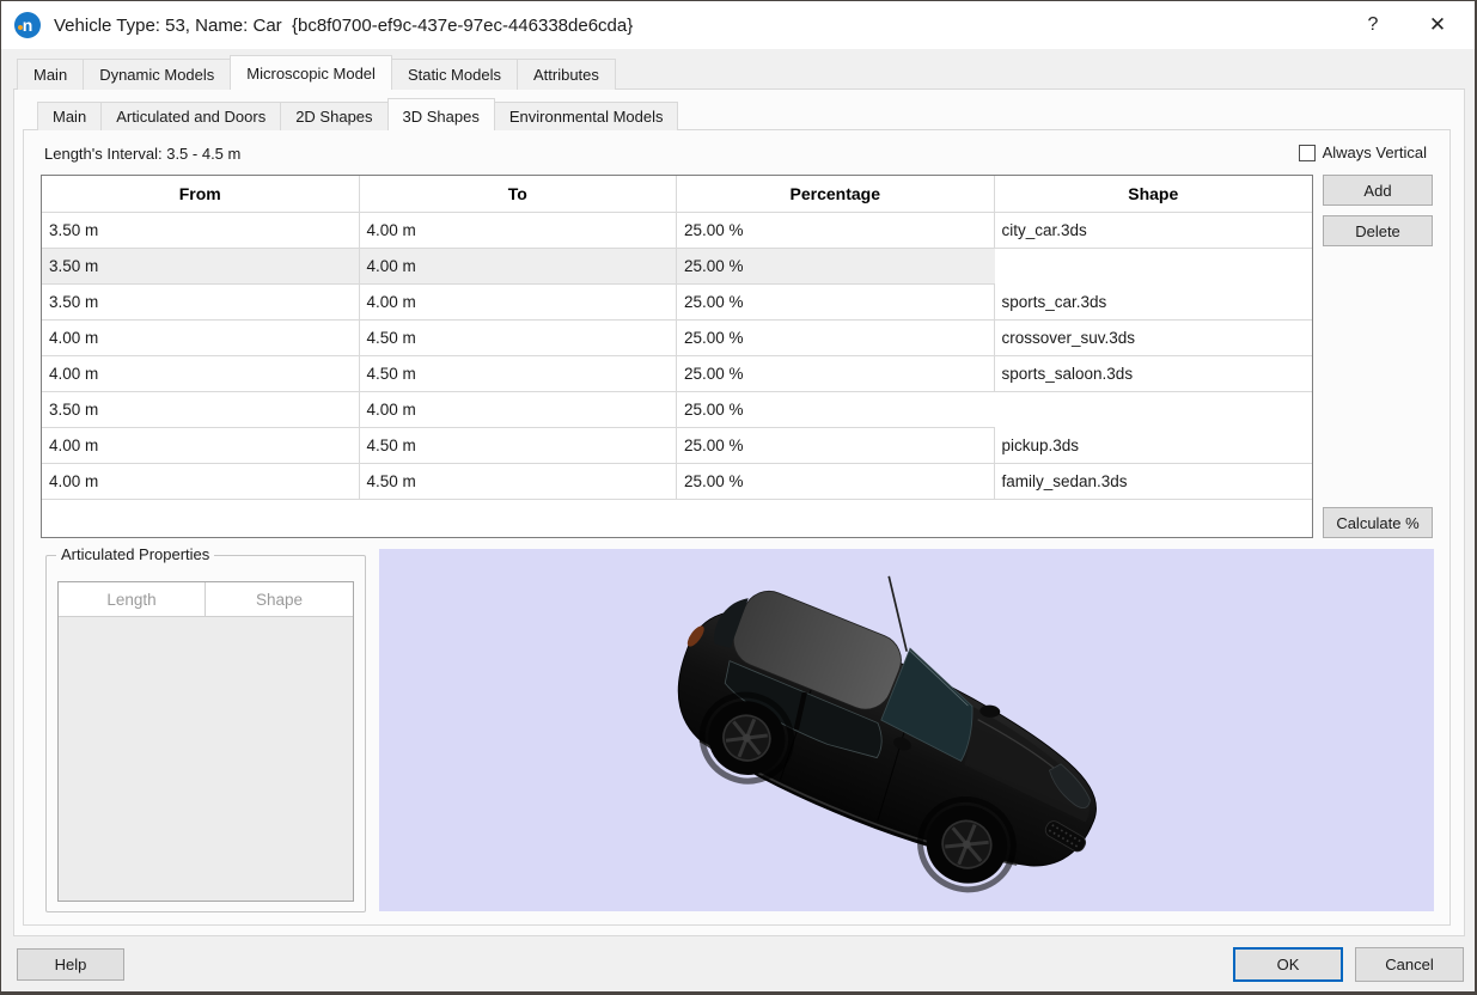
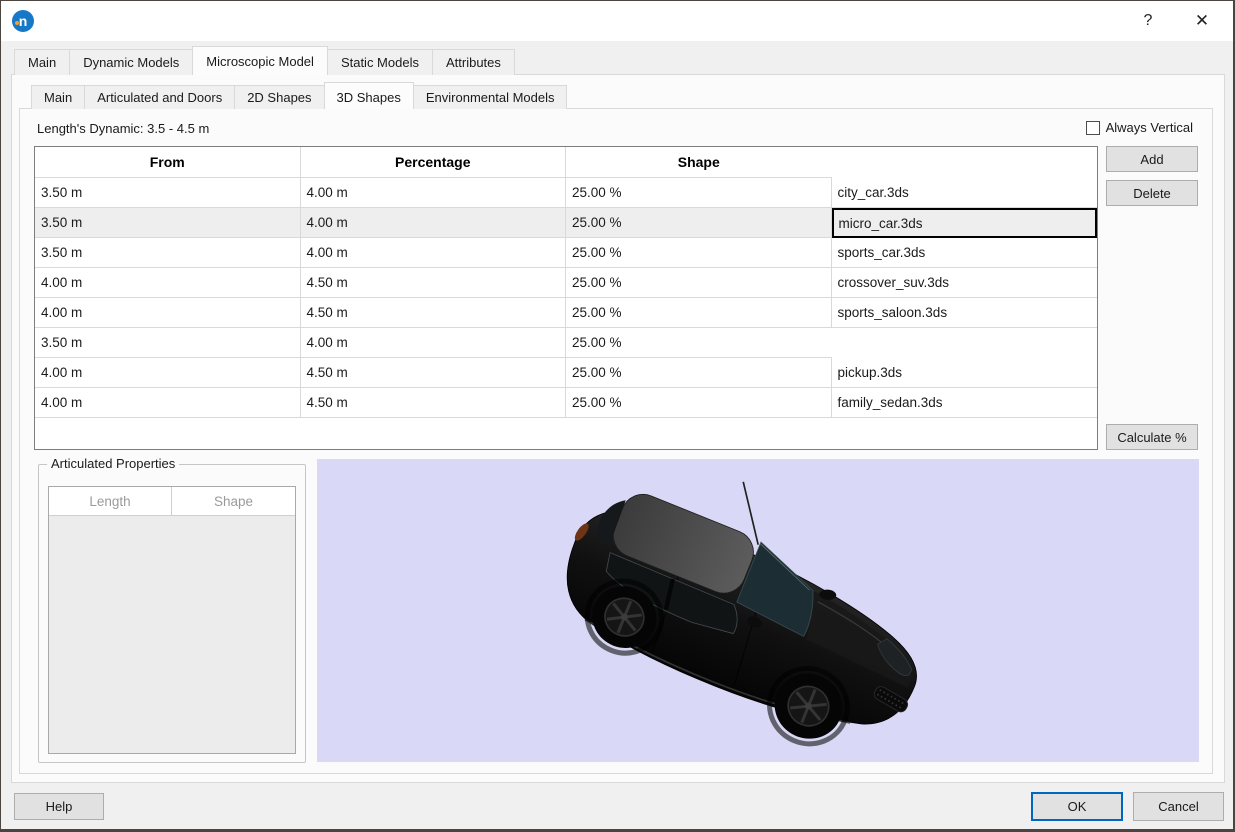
  n
- Vehicle Type: 53, Name: Car {bc8f0700-ef9c-437e-97ec-446338de6cda}
  ?
  ✕
  Main
  Dynamic Models
  Microscopic Model
  Static Models
  Attributes
- Length's Interval: 3.5 - 4.5 m
+ Length's Dynamic: 3.5 - 4.5 m
  Always Vertical
  From
- To
  Percentage
  Shape
  3.50 m
  4.00 m
  25.00 %
  city_car.3ds
  3.50 m
  4.00 m
  25.00 %
+ micro_car.3ds
  3.50 m
  4.00 m
  25.00 %
  sports_car.3ds
  4.00 m
  4.50 m
  25.00 %
  crossover_suv.3ds
  4.00 m
  4.50 m
  25.00 %
  sports_saloon.3ds
  3.50 m
  4.00 m
  25.00 %
  4.00 m
  4.50 m
  25.00 %
  pickup.3ds
  4.00 m
  4.50 m
  25.00 %
  family_sedan.3ds
  Add
  Delete
  Calculate %
  Articulated Properties
  Length
  Shape
  Main
  Articulated and Doors
  2D Shapes
  3D Shapes
  Environmental Models
  Help
  OK
  Cancel
